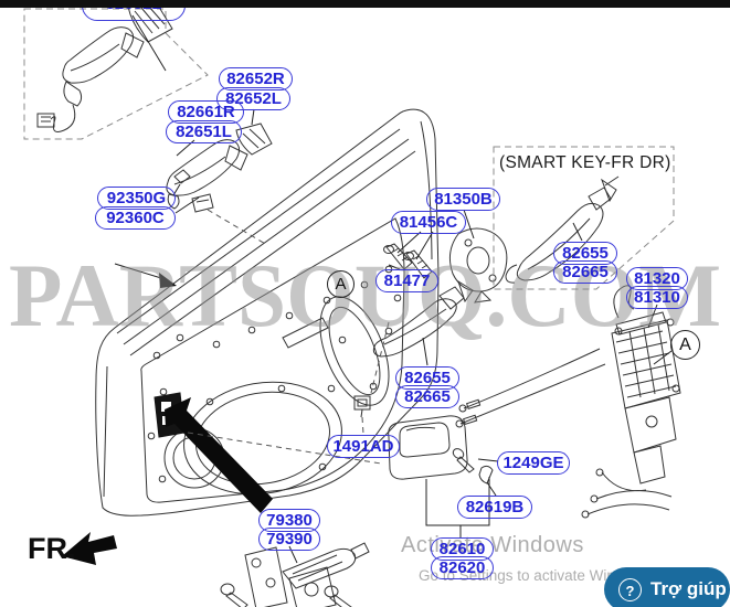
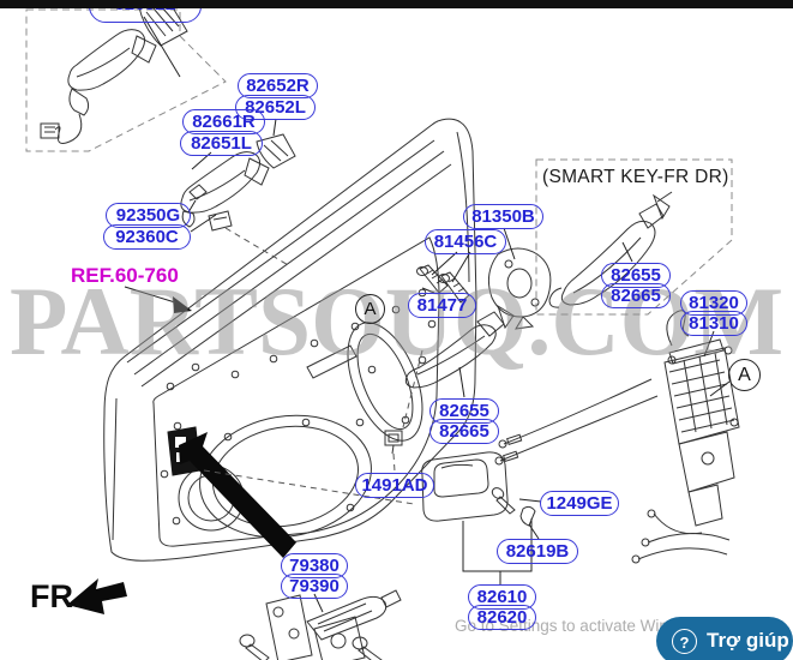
  PARTSOUQ.COM
  82652R
  82652L
  82661R
  82651L
  92350G
  92360C
  81350B
  81456C
  81477
  82655
  82665
  81320
  81310
  82655
  82665
  1491AD
  1249GE
  82619B
  79380
  79390
  82610
  82620
  A
  A
  (SMART KEY-FR DR)
+ REF.60-760
  FR.
- Activate Windows
  Go to Settings to activate Wi
  ?
  Trợ giúp
